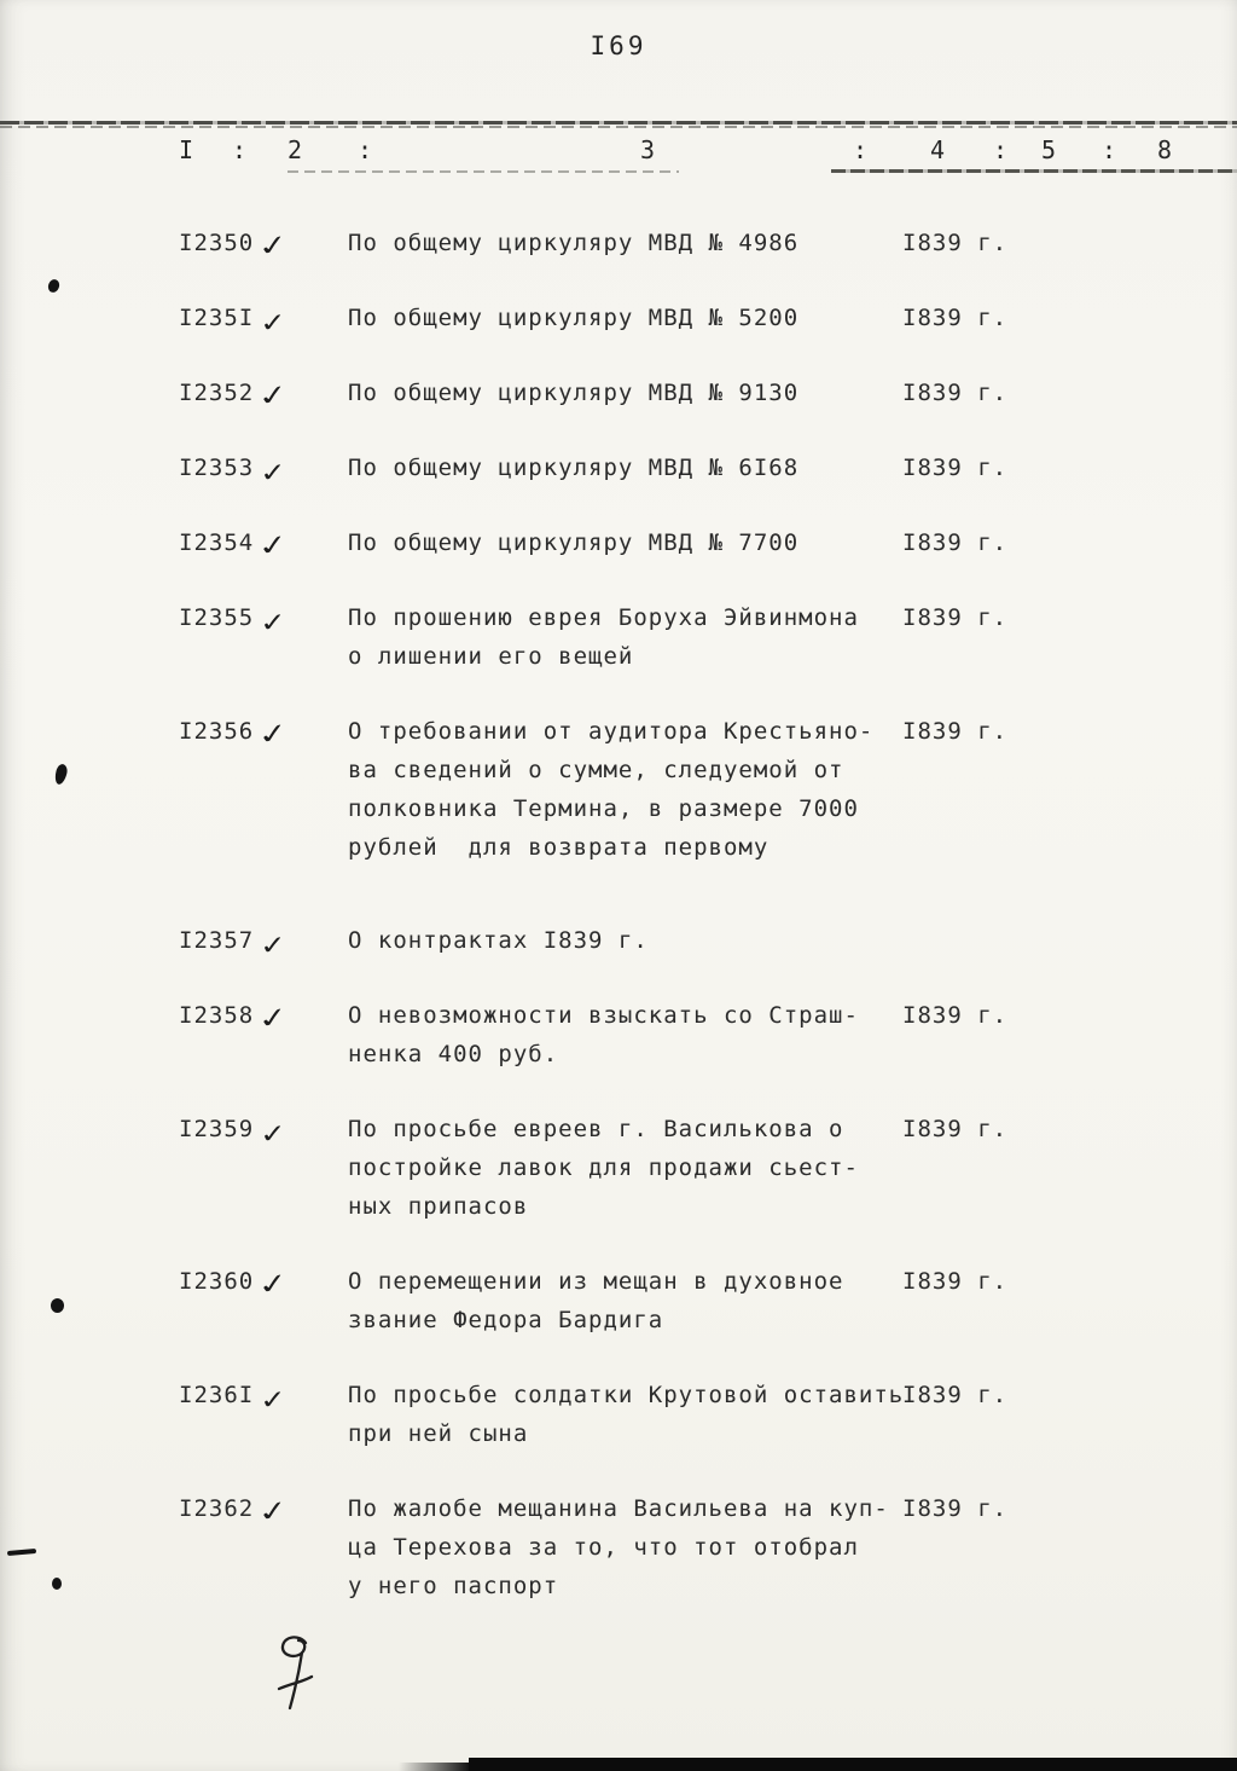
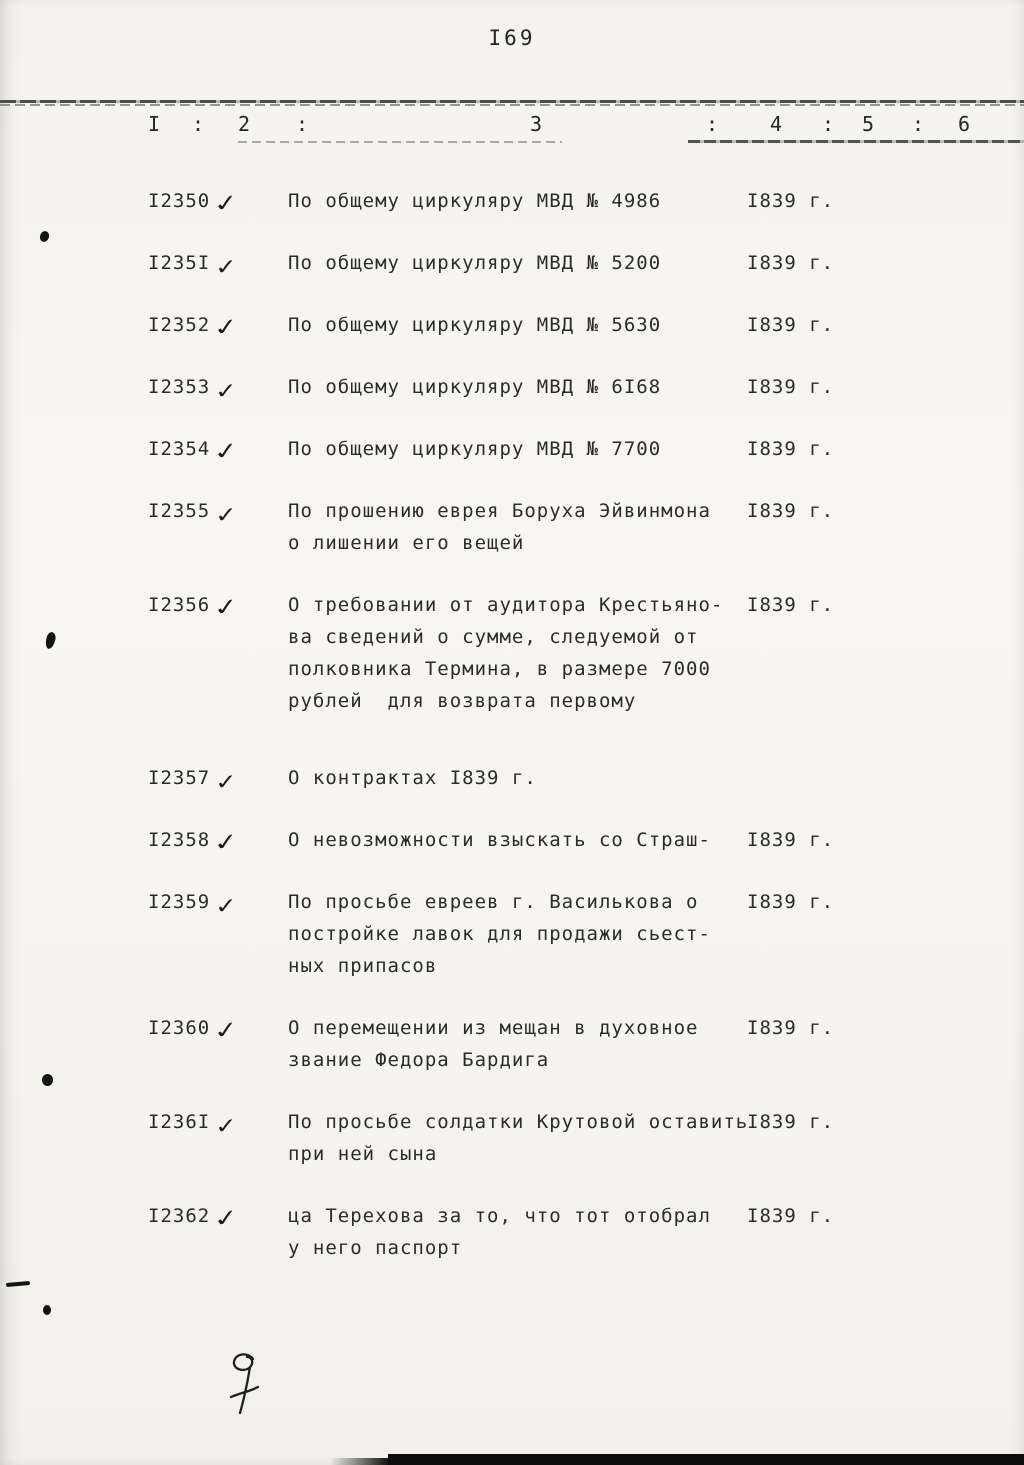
  I69
  I
  :
  2
  :
  3
  :
  4
  :
  5
  :
- 8
+ 6
  I2350
  По общему циркуляру МВД № 4986
  I839 г.
  I235I
  По общему циркуляру МВД № 5200
  I839 г.
  I2352
- По общему циркуляру МВД № 9130
+ По общему циркуляру МВД № 5630
  I839 г.
  I2353
  По общему циркуляру МВД № 6I68
  I839 г.
  I2354
  По общему циркуляру МВД № 7700
  I839 г.
  I2355
  По прошению еврея Боруха Эйвинмона
  о лишении его вещей
  I839 г.
  I2356
  О требовании от аудитора Крестьяно-
  ва сведений о сумме, следуемой от
  полковника Термина, в размере 7000
  рублей для возврата первому
  I839 г.
  I2357
  О контрактах I839 г.
  I2358
  О невозможности взыскать со Страш-
- ненка 400 руб.
  I839 г.
  I2359
  По просьбе евреев г. Василькова о
  постройке лавок для продажи сьест-
  ных припасов
  I839 г.
  I2360
  О перемещении из мещан в духовное
  звание Федора Бардига
  I839 г.
  I236I
  По просьбе солдатки Крутовой оставит
  при ней сына
  I839 г.
  I2362
- По жалобе мещанина Васильева на куп-
  ца Терехова за то, что тот отобрал
  у него паспорт
  I839 г.
